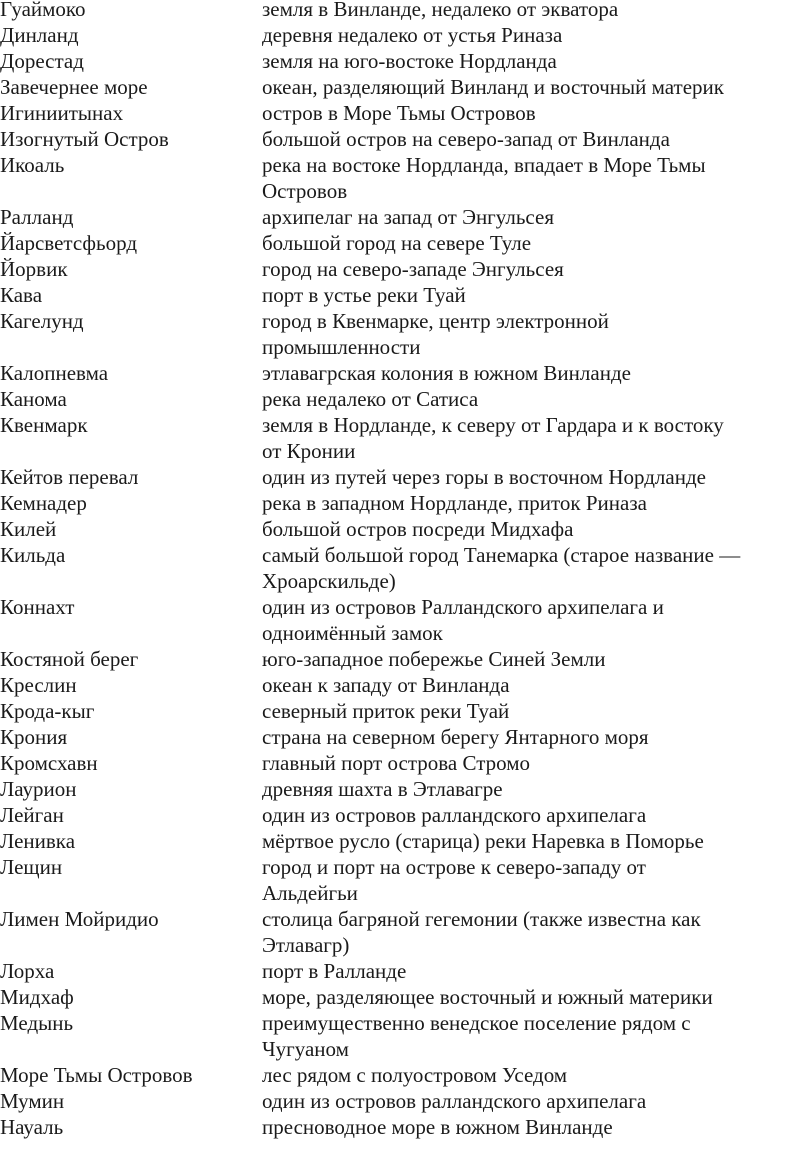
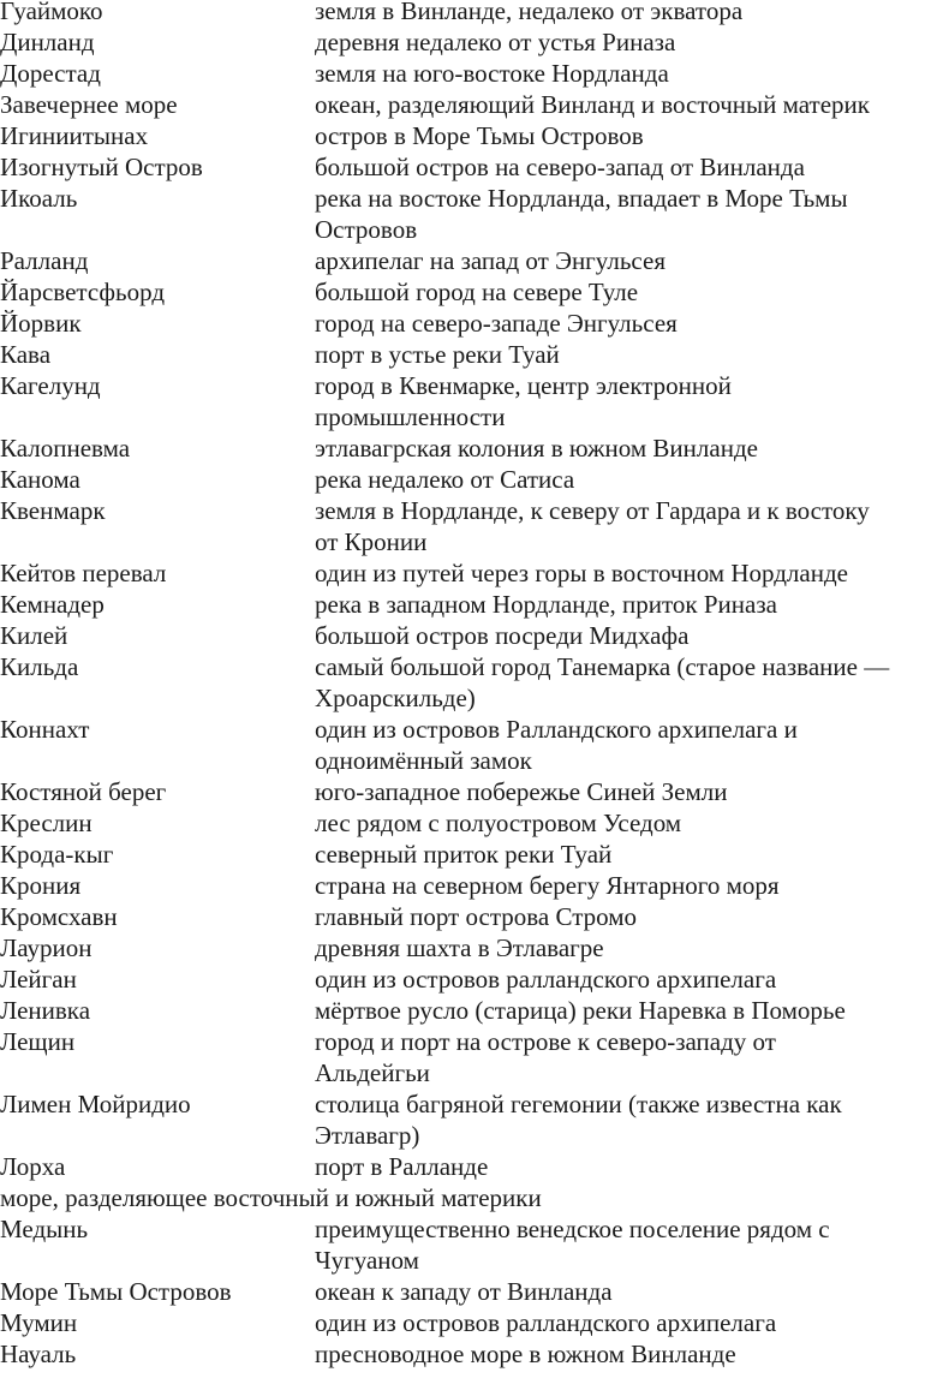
  Гуаймоко
  земля в Винланде, недалеко от экватора
  Динланд
  деревня недалеко от устья Риназа
  Дорестад
  земля на юго-востоке Нордланда
  Завечернее море
  океан, разделяющий Винланд и восточный материк
  Игиниитынах
  остров в Море Тьмы Островов
  Изогнутый Остров
  большой остров на северо-запад от Винланда
  Икоаль
  река на востоке Нордланда, впадает в Море Тьмы
  Островов
  Ралланд
  архипелаг на запад от Энгульсея
  Йарсветсфьорд
  большой город на севере Туле
  Йорвик
  город на северо-западе Энгульсея
  Кава
  порт в устье реки Туай
  Кагелунд
  город в Квенмарке, центр электронной
  промышленности
  Калопневма
  этлавагрская колония в южном Винланде
  Канома
  река недалеко от Сатиса
  Квенмарк
  земля в Нордланде, к северу от Гардара и к востоку
  от Кронии
  Кейтов перевал
  один из путей через горы в восточном Нордланде
  Кемнадер
  река в западном Нордланде, приток Риназа
  Килей
  большой остров посреди Мидхафа
  Кильда
  самый большой город Танемарка (старое название —
  Хроарскильде)
  Коннахт
  один из островов Ралландского архипелага и
  одноимённый замок
  Костяной берег
  юго-западное побережье Синей Земли
  Креслин
- океан к западу от Винланда
+ лес рядом с полуостровом Уседом
  Крода-кыг
  северный приток реки Туай
  Крония
  страна на северном берегу Янтарного моря
  Кромсхавн
  главный порт острова Стромо
  Лаурион
  древняя шахта в Этлавагре
  Лейган
  один из островов ралландского архипелага
  Ленивка
  мёртвое русло (старица) реки Наревка в Поморье
  Лещин
  город и порт на острове к северо-западу от
  Альдейгьи
  Лимен Мойридио
  столица багряной гегемонии (также известна как
  Этлавагр)
  Лорха
  порт в Ралланде
- Мидхаф
  море, разделяющее восточный и южный материки
  Медынь
  преимущественно венедское поселение рядом с
  Чугуаном
  Море Тьмы Островов
- лес рядом с полуостровом Уседом
+ океан к западу от Винланда
  Мумин
  один из островов ралландского архипелага
  Науаль
  пресноводное море в южном Винланде
